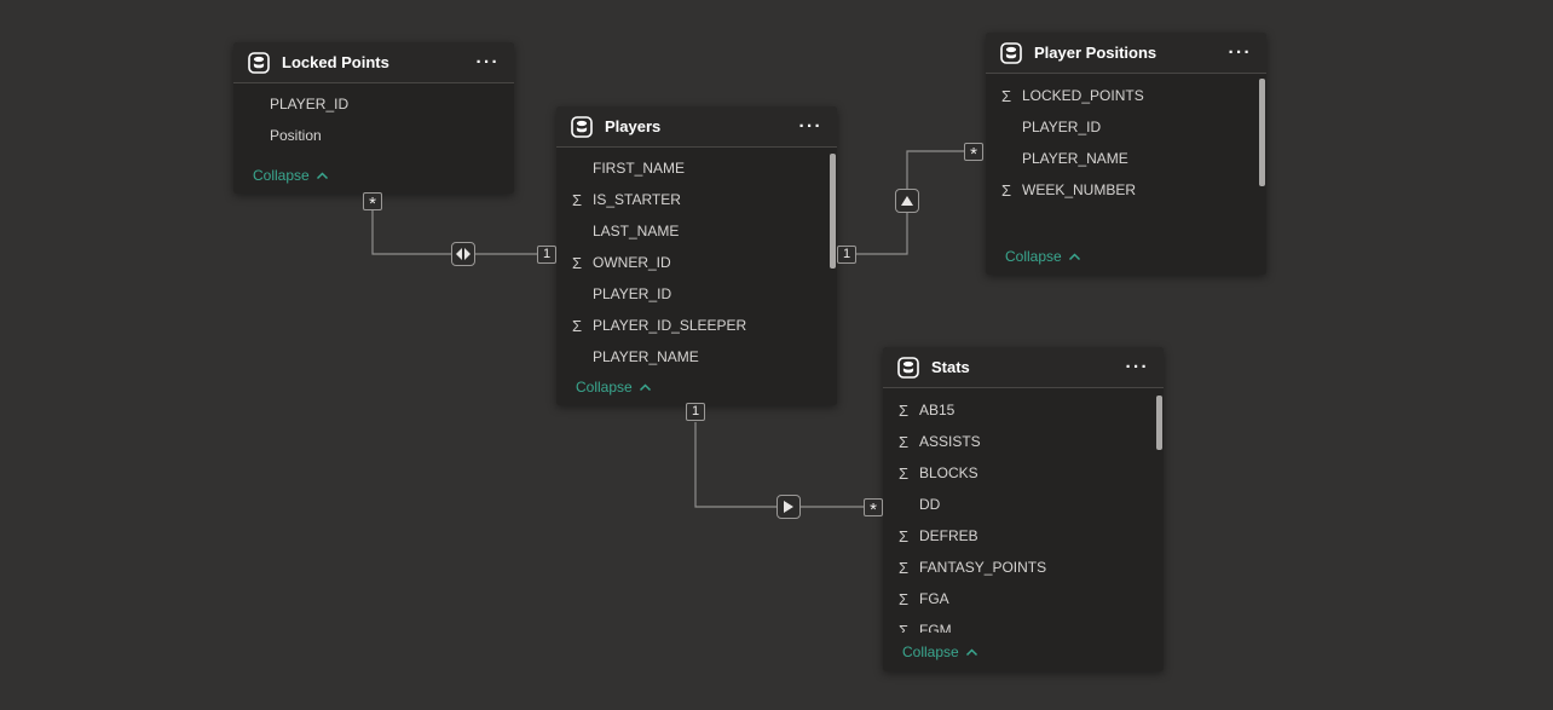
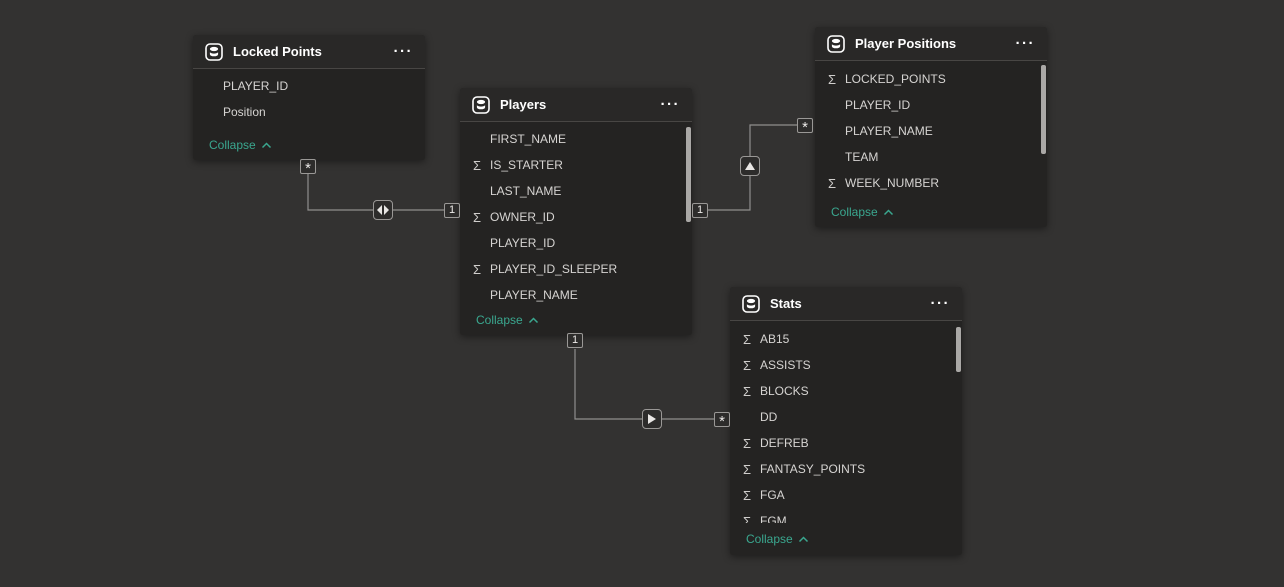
  Locked Points
  ···
  PLAYER_ID
  Position
  Collapse
  Players
  ···
  FIRST_NAME
  Σ
  IS_STARTER
  LAST_NAME
  Σ
  OWNER_ID
  PLAYER_ID
  Σ
  PLAYER_ID_SLEEPER
  PLAYER_NAME
  Collapse
  Player Positions
  ···
  Σ
  LOCKED_POINTS
  PLAYER_ID
  PLAYER_NAME
+ TEAM
  Σ
  WEEK_NUMBER
  Collapse
  Stats
  ···
  Σ
  AB15
  Σ
  ASSISTS
  Σ
  BLOCKS
  DD
  Σ
  DEFREB
  Σ
  FANTASY_POINTS
  Σ
  FGA
  Σ
  FGM
  Collapse
  *
  1
  1
  *
  1
  *
